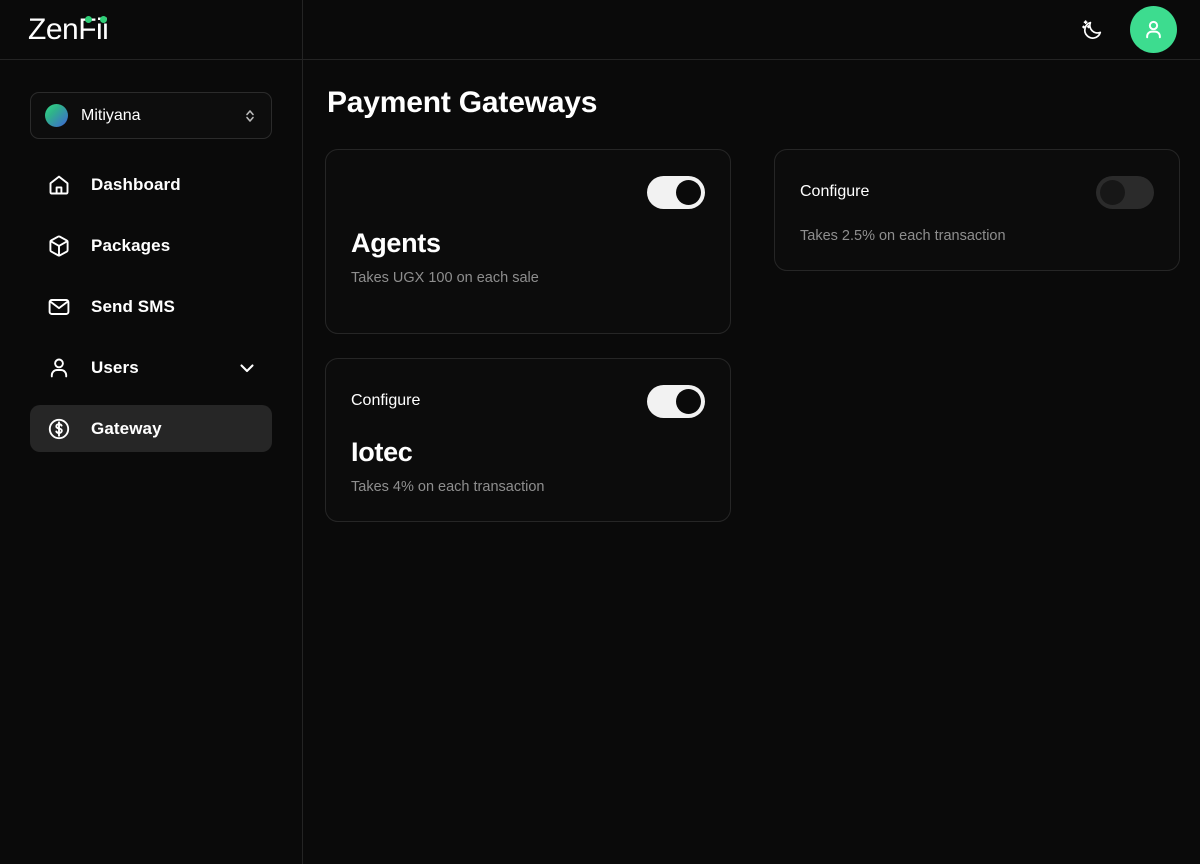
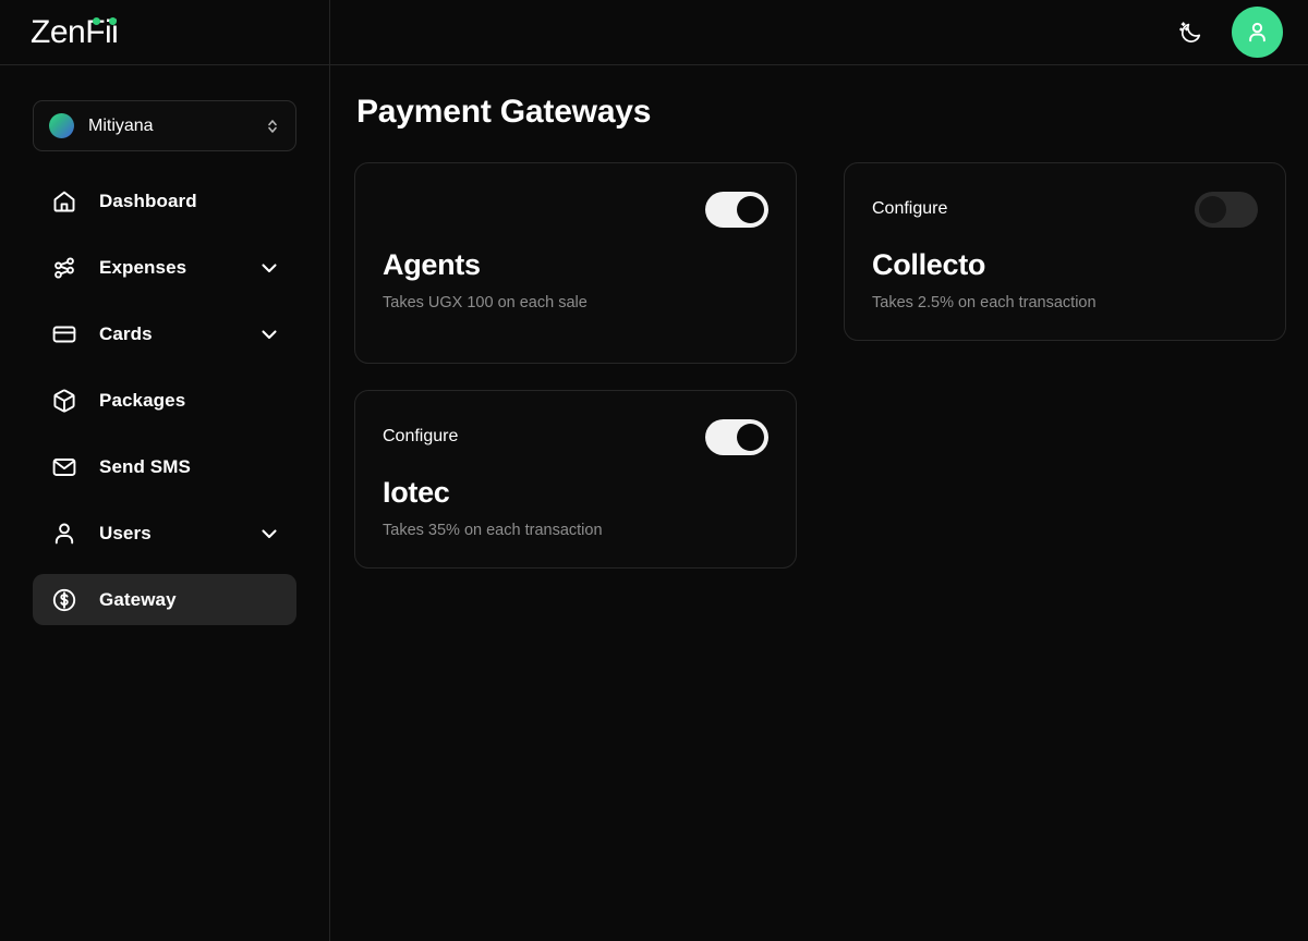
  ZenFii
  Mitiyana
  Dashboard
+ Expenses
+ Cards
  Packages
  Send SMS
  Users
  Gateway
  Payment Gateways
  Agents
  Takes UGX 100 on each sale
  Configure
+ Collecto
  Takes 2.5% on each transaction
  Configure
  Iotec
- Takes 4% on each transaction
+ Takes 35% on each transaction
